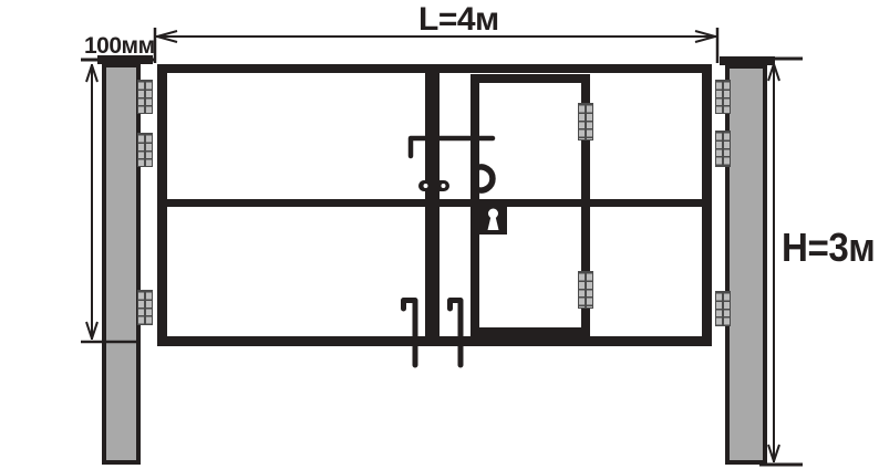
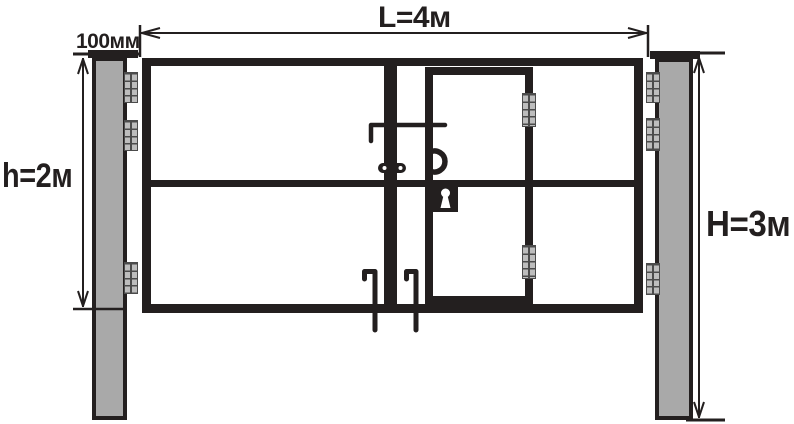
  100мм
  L=4м
+ h=2м
  H=3м
